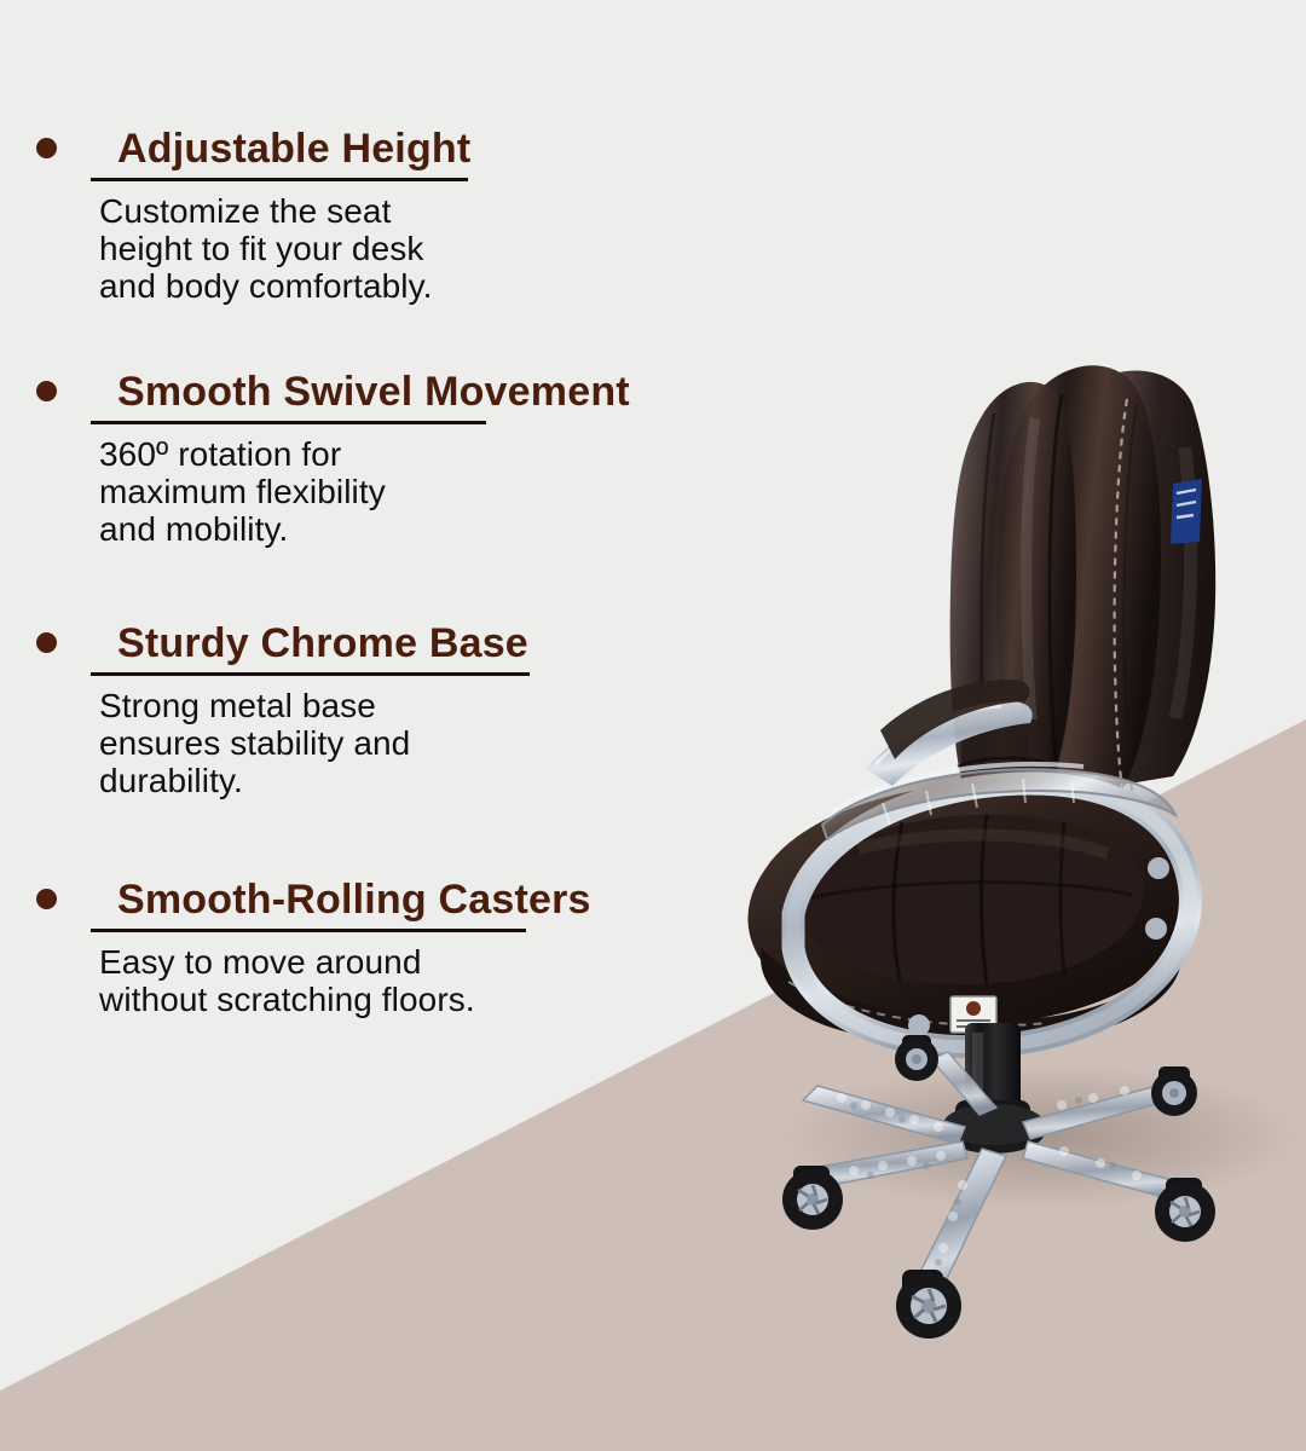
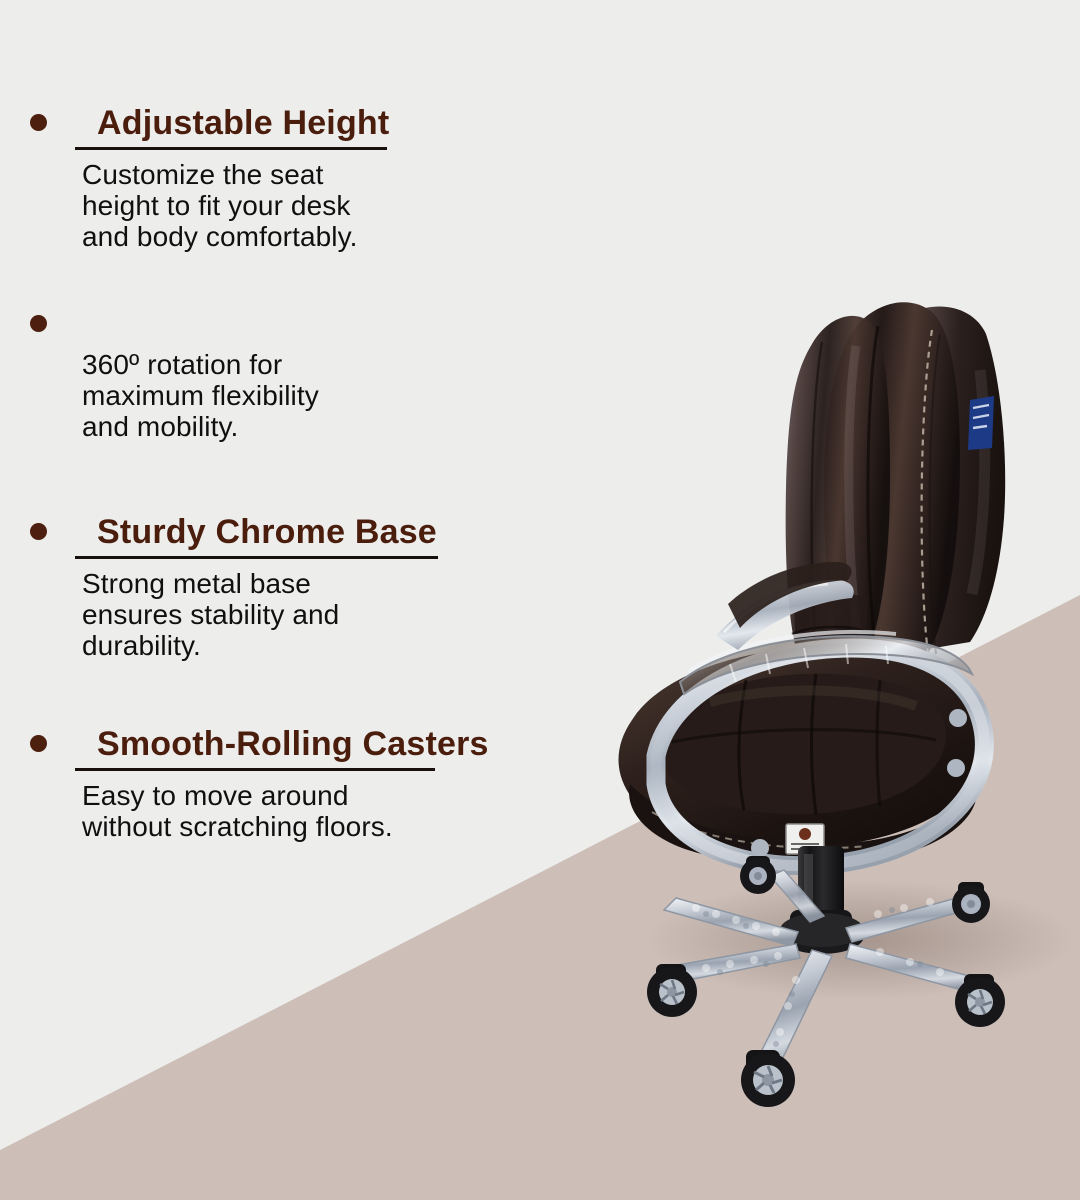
  Adjustable Height
  Customize the seat
  height to fit your desk
  and body comfortably.
- Smooth Swivel Movement
  360º rotation for
  maximum flexibility
  and mobility.
  Sturdy Chrome Base
  Strong metal base
  ensures stability and
  durability.
  Smooth-Rolling Casters
  Easy to move around
  without scratching floors.
